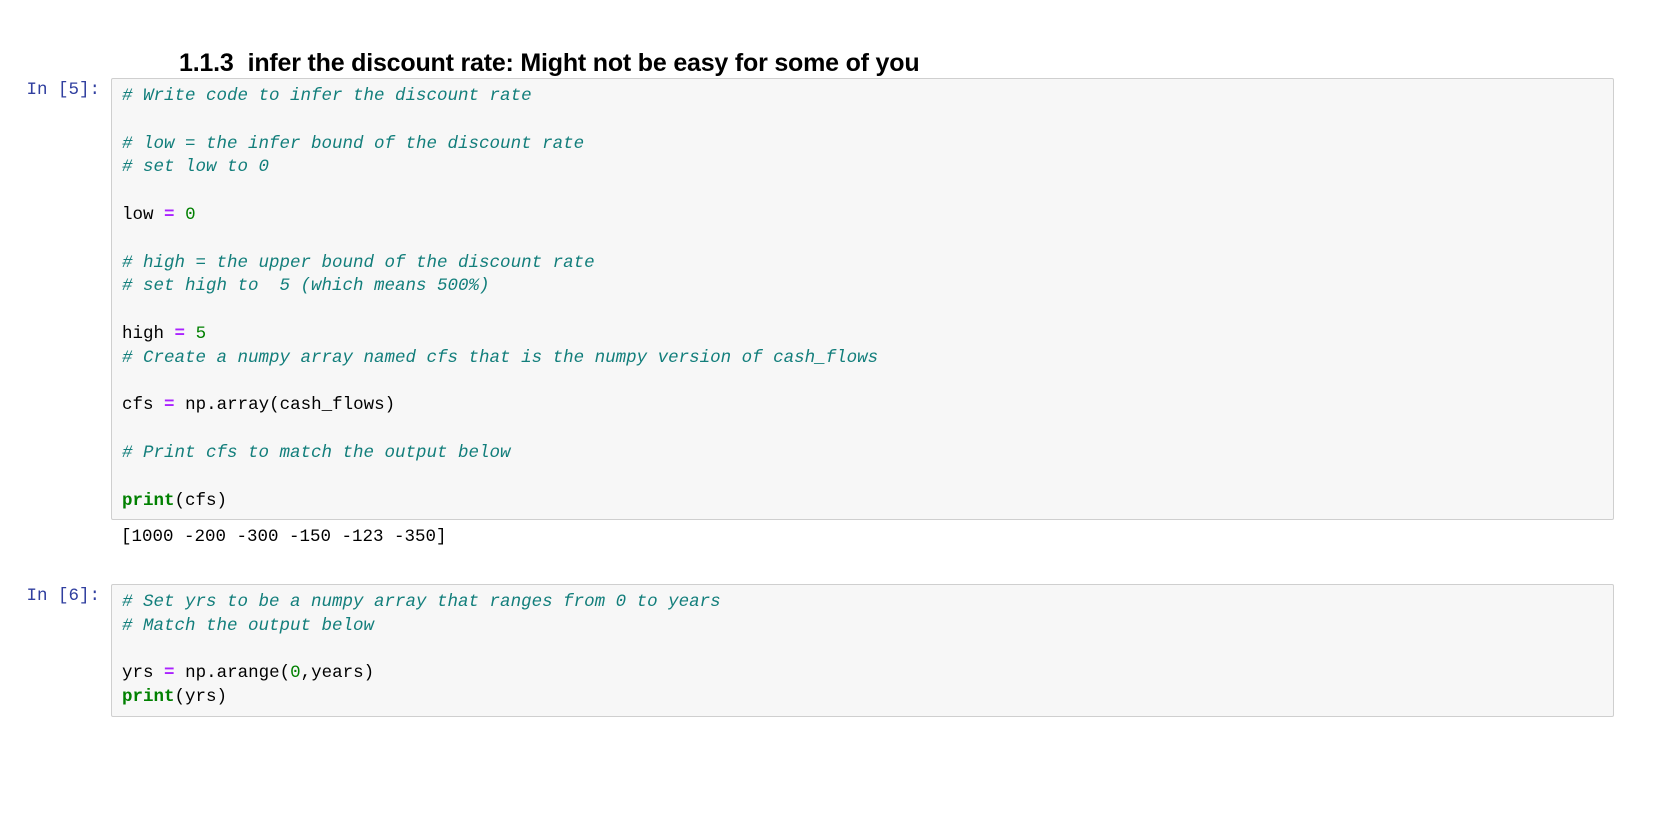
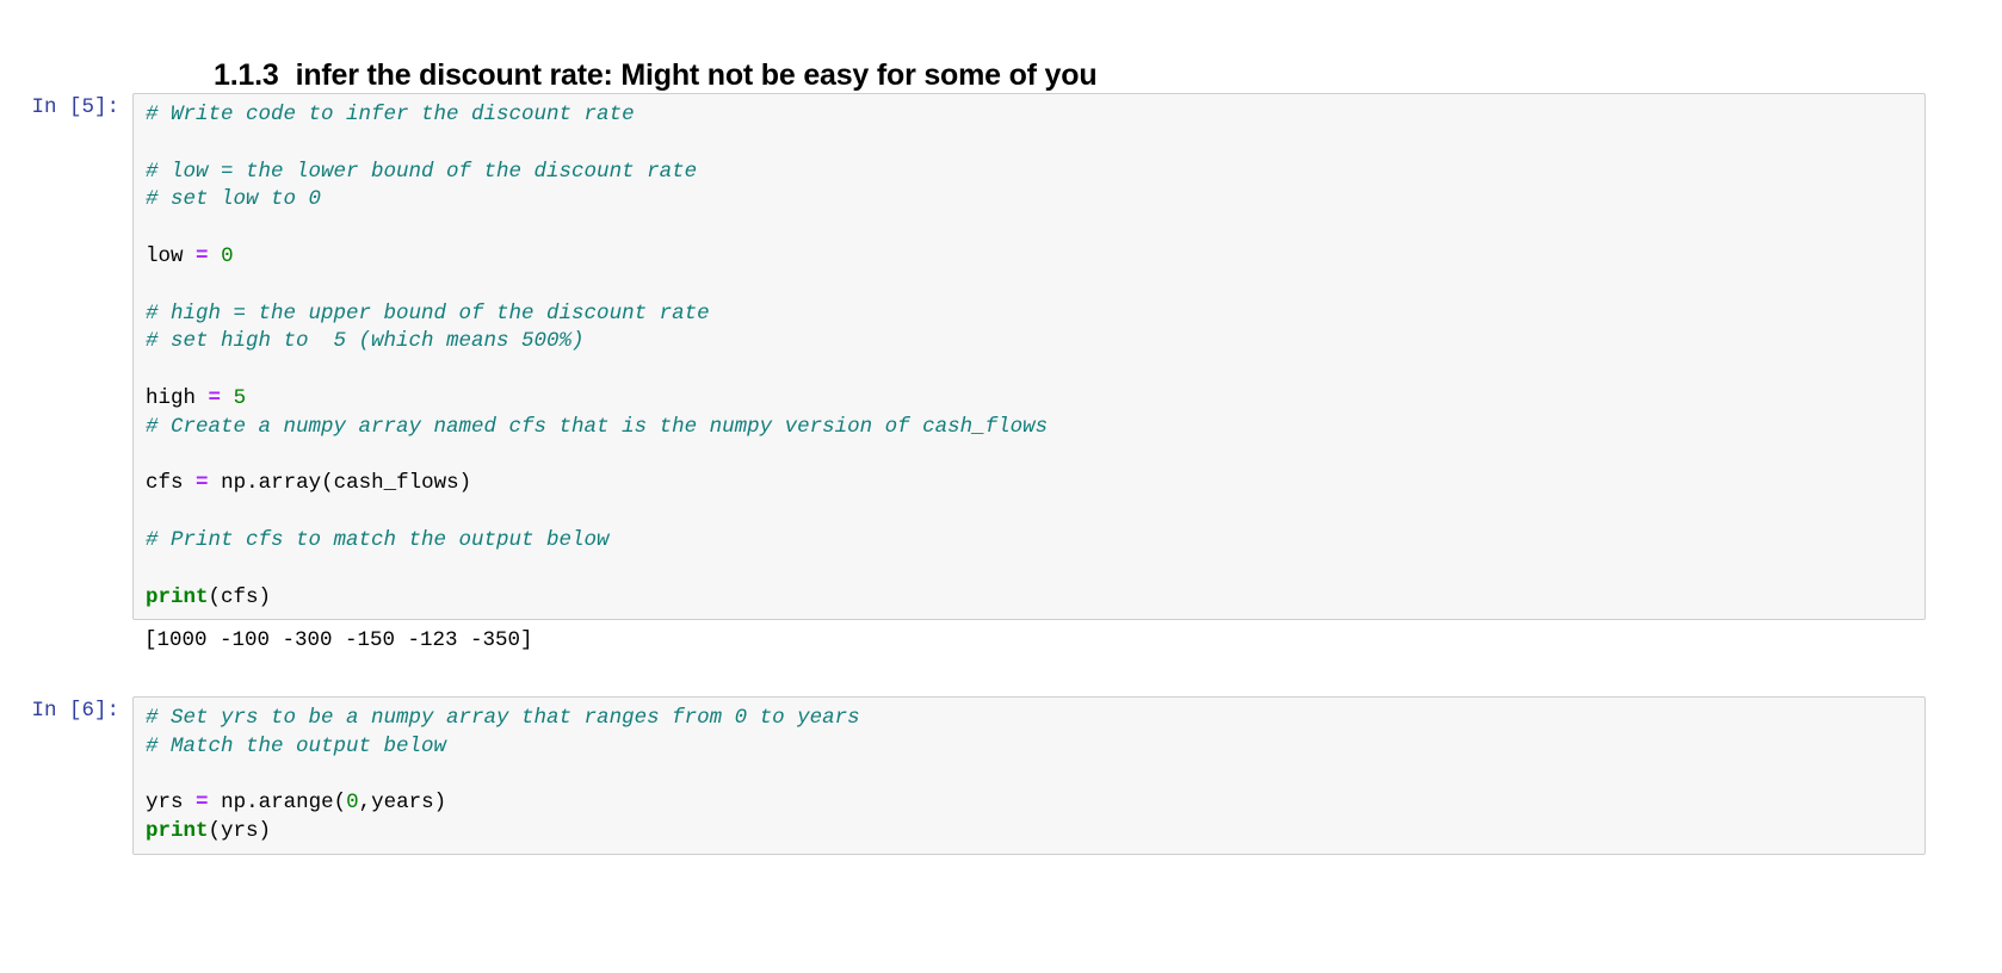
  1.1.3 infer the discount rate: Might not be easy for some of you
  In [5]:
- # Write code to infer the discount rate # low = the infer bound of the discount rate # set low to 0 low = 0 # high = the upper bound of the discount rate # set high to 5 (which means 500%) high = 5 # Create a numpy array named cfs that is the numpy version of cash_flows cfs = np.array(cash_flows)
+ # Write code to infer the discount rate # low = the lower bound of the discount rate # set low to 0 low = 0 # high = the upper bound of the discount rate # set high to 5 (which means 500%) high = 5 # Create a numpy array named cfs that is the numpy version of cash_flows cfs = np.array(cash_flows)
  # Print cfs to match the output below print(cfs)
- [1000 -200 -300 -150 -123 -350]
+ [1000 -100 -300 -150 -123 -350]
  In [6]:
  # Set yrs to be a numpy array that ranges from 0 to years # Match the output below yrs = np.arange(0,years)
  print(yrs)
